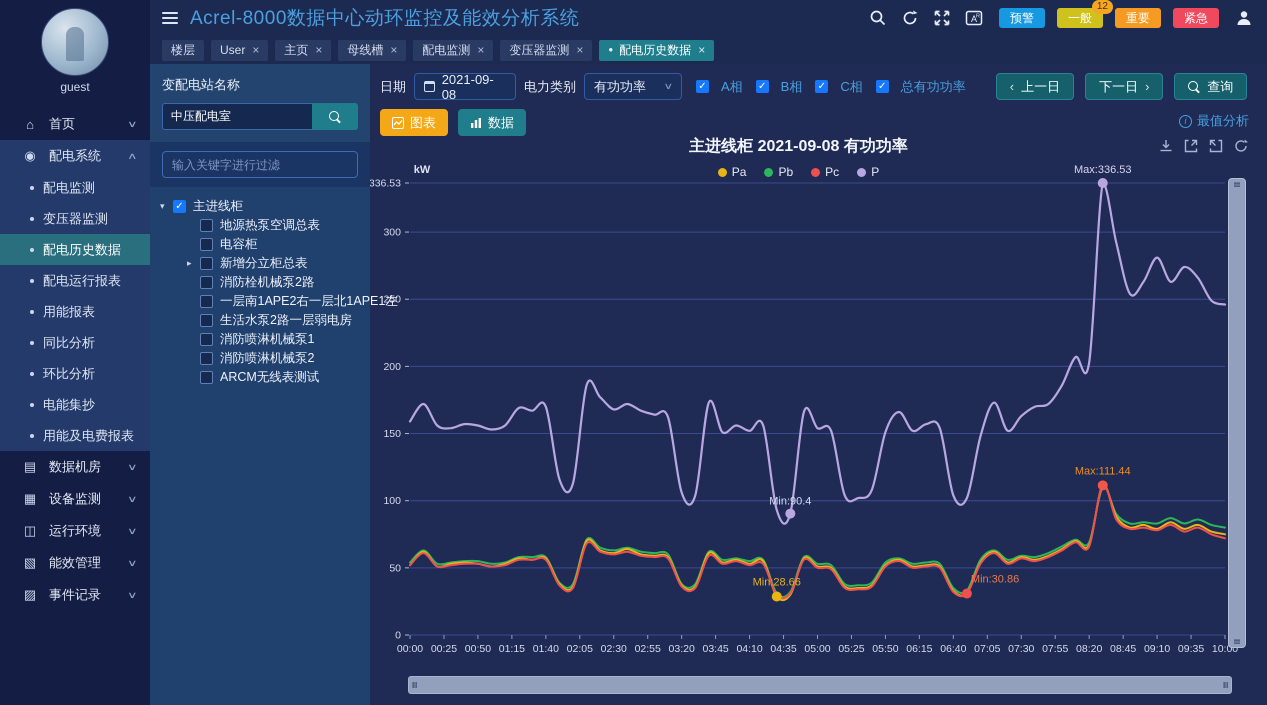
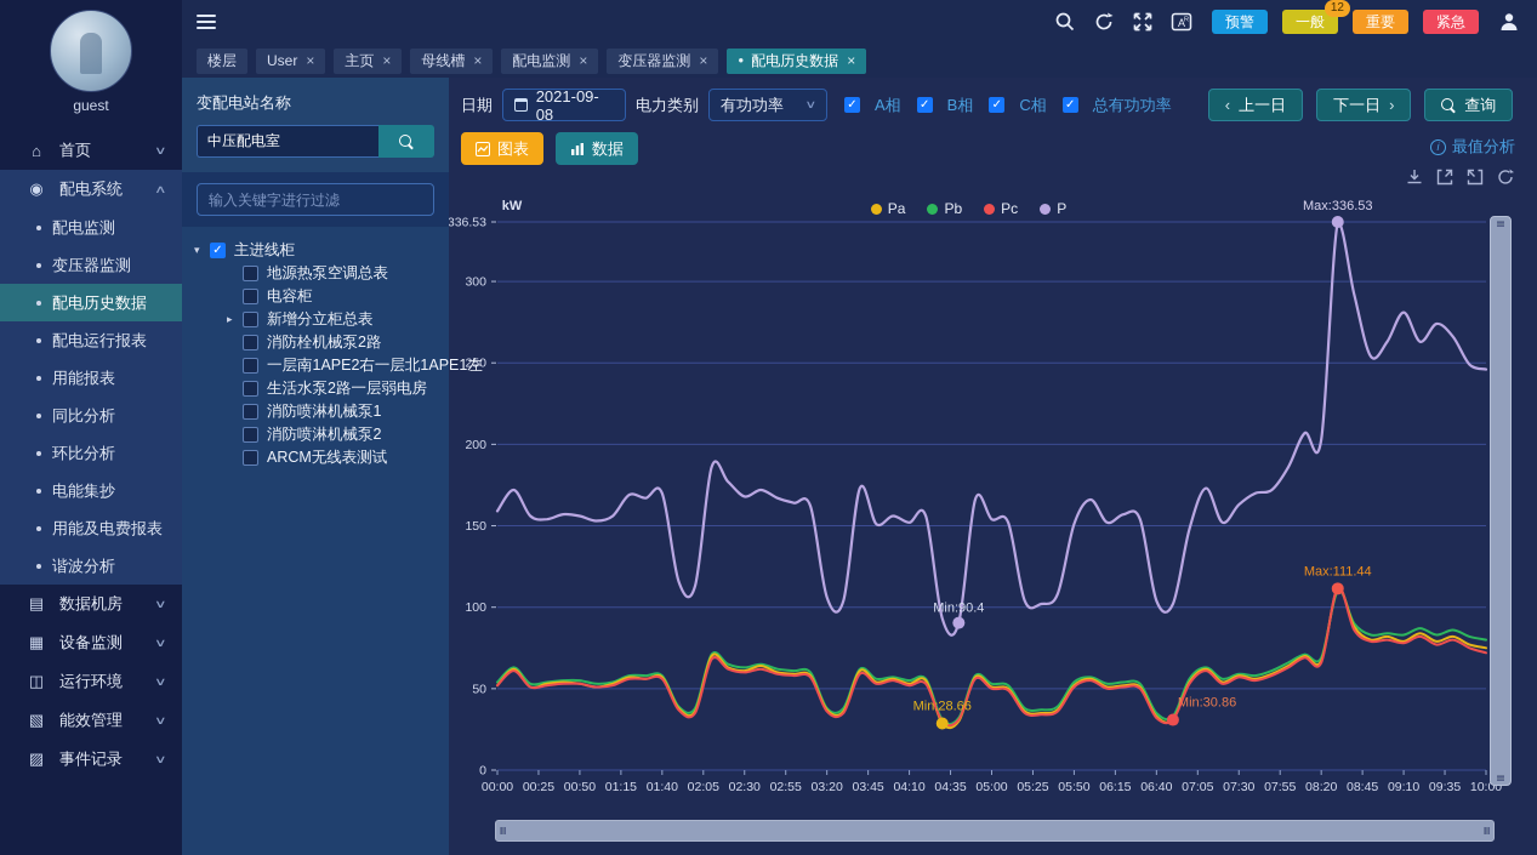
  guest
  ⌂
  首页
  ∨
  ◉
  配电系统
  ∧
  配电监测
  变压器监测
  配电历史数据
  配电运行报表
  用能报表
  同比分析
  环比分析
  电能集抄
  用能及电费报表
+ 谐波分析
  ▤
  数据机房
  ∨
  ▦
  设备监测
  ∨
  ◫
  运行环境
  ∨
  ▧
  能效管理
  ∨
  ▨
  事件记录
  ∨
- Acrel-8000数据中心动环监控及能效分析系统
  A
  预警
  一般
  12
  重要
  紧急
  楼层
  User
  ×
  主页
  ×
  母线槽
  ×
  配电监测
  ×
  变压器监测
  ×
  ●
  配电历史数据
  ×
  变配电站名称
  中压配电室
  输入关键字进行过滤
  ▾
  ✓
  主进线柜
  地源热泵空调总表
  电容柜
  ▸
  新增分立柜总表
  消防栓机械泵2路
  一层南1APE2右一层北1APE1左
  生活水泵2路一层弱电房
  消防喷淋机械泵1
  消防喷淋机械泵2
  ARCM无线表测试
  日期
  2021-09-08
  电力类别
  有功功率
  ∨
  ✓
  A相
  ✓
  B相
  ✓
  C相
  ✓
  总有功功率
  ‹
  上一日
  下一日
  ›
  查询
  图表
  数据
  i
  最值分析
- 主进线柜 2021-09-08 有功功率
  Pa
  Pb
  Pc
  P
  0
  50
  100
  150
  200
  250
  300
  336.53
  kW
  00:00
  00:25
  00:50
  01:15
  01:40
  02:05
  02:30
  02:55
  03:20
  03:45
  04:10
  04:35
  05:00
  05:25
  05:50
  06:15
  06:40
  07:05
  07:30
  07:55
  08:20
  08:45
  09:10
  09:35
  10:00
  Max:336.53
  Min:90.4
  Min:28.66
  Max:111.44
  Min:30.86
